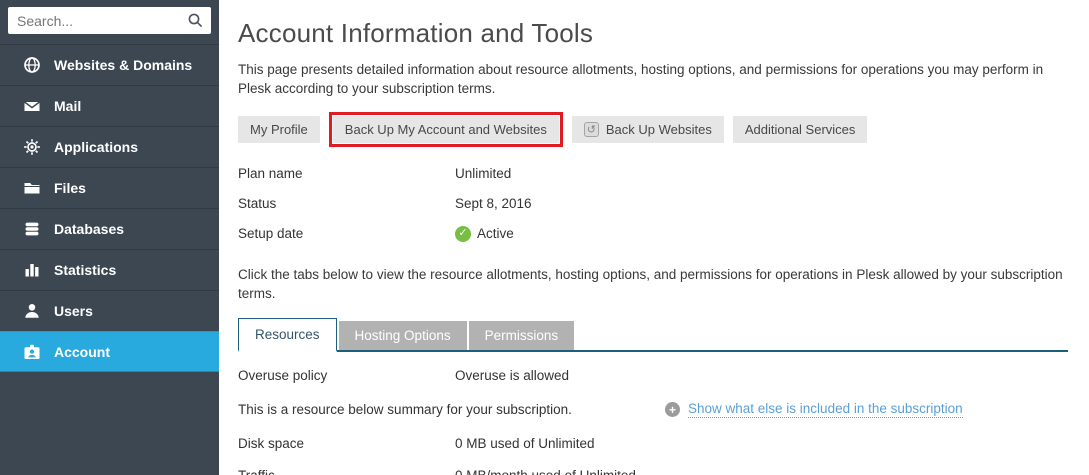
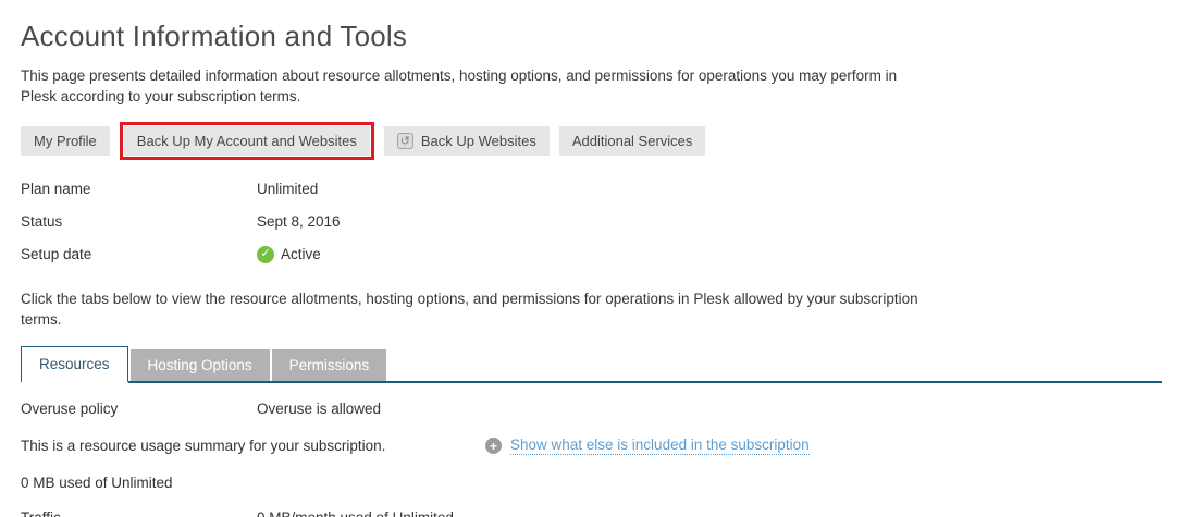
- Search...
- Websites & Domains
- Mail
- Applications
- Files
- Databases
- Statistics
- Users
- Account
  Account Information and Tools
  This page presents detailed information about resource allotments, hosting options, and permissions for operations you may perform in Plesk according to your subscription terms.
  My Profile
  Back Up My Account and Websites
  ↺
  Back Up Websites
  Additional Services
  Plan name
  Unlimited
  Status
  Sept 8, 2016
  Setup date
  ✓
  Active
  Click the tabs below to view the resource allotments, hosting options, and permissions for operations in Plesk allowed by your subscription terms.
  Resources
  Hosting Options
  Permissions
  Overuse policy
  Overuse is allowed
- This is a resource below summary for your subscription.
+ This is a resource usage summary for your subscription.
  +
  Show what else is included in the subscription
- Disk space
  0 MB used of Unlimited
